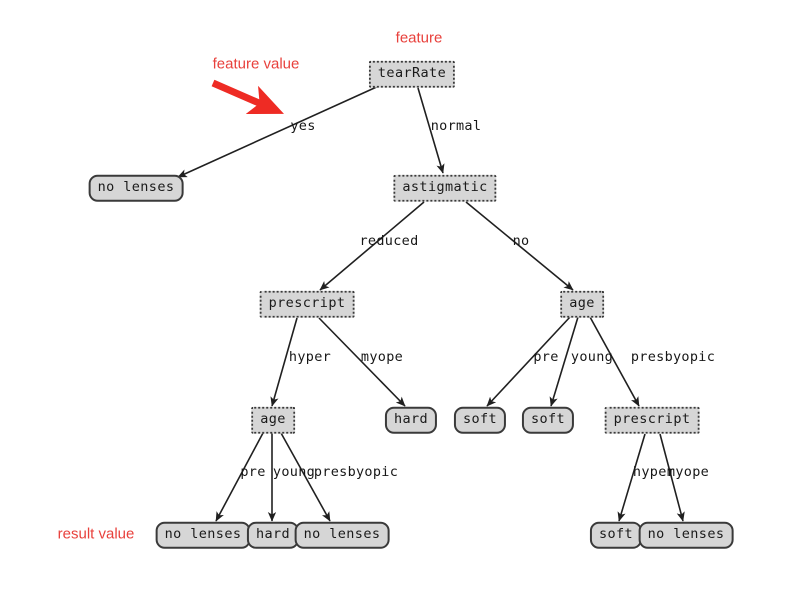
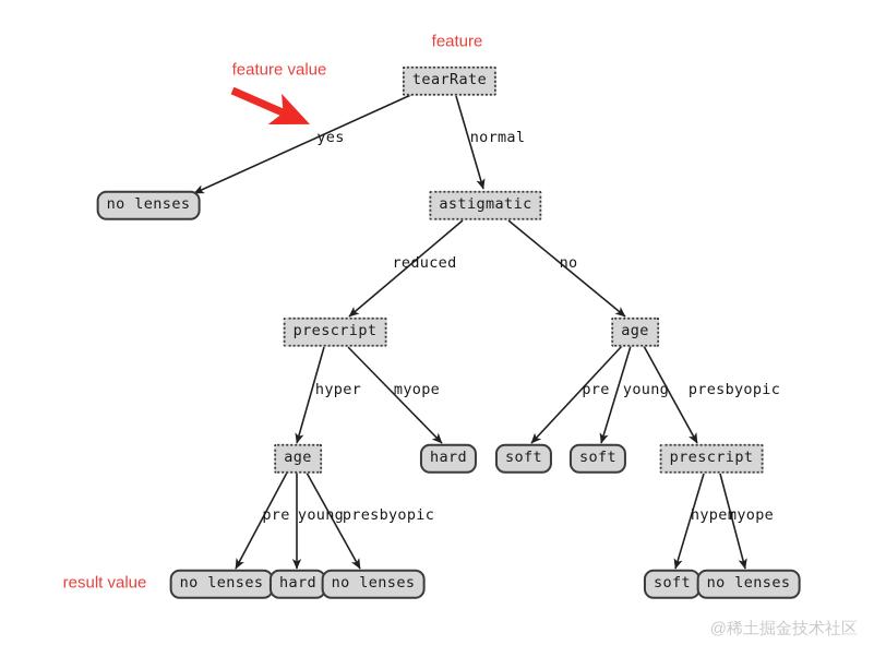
  tearRate
  no lenses
  astigmatic
  prescript
  age
  age
  hard
  soft
  soft
  prescript
  no lenses
  hard
  no lenses
  soft
  no lenses
  yes
  normal
  reduced
  no
  hyper
  myope
  pre
  young
  presbyopic
  pre
  young
  presbyopic
  hyper
  myope
  feature
  feature value
  result value
+ @稀土掘金技术社区
